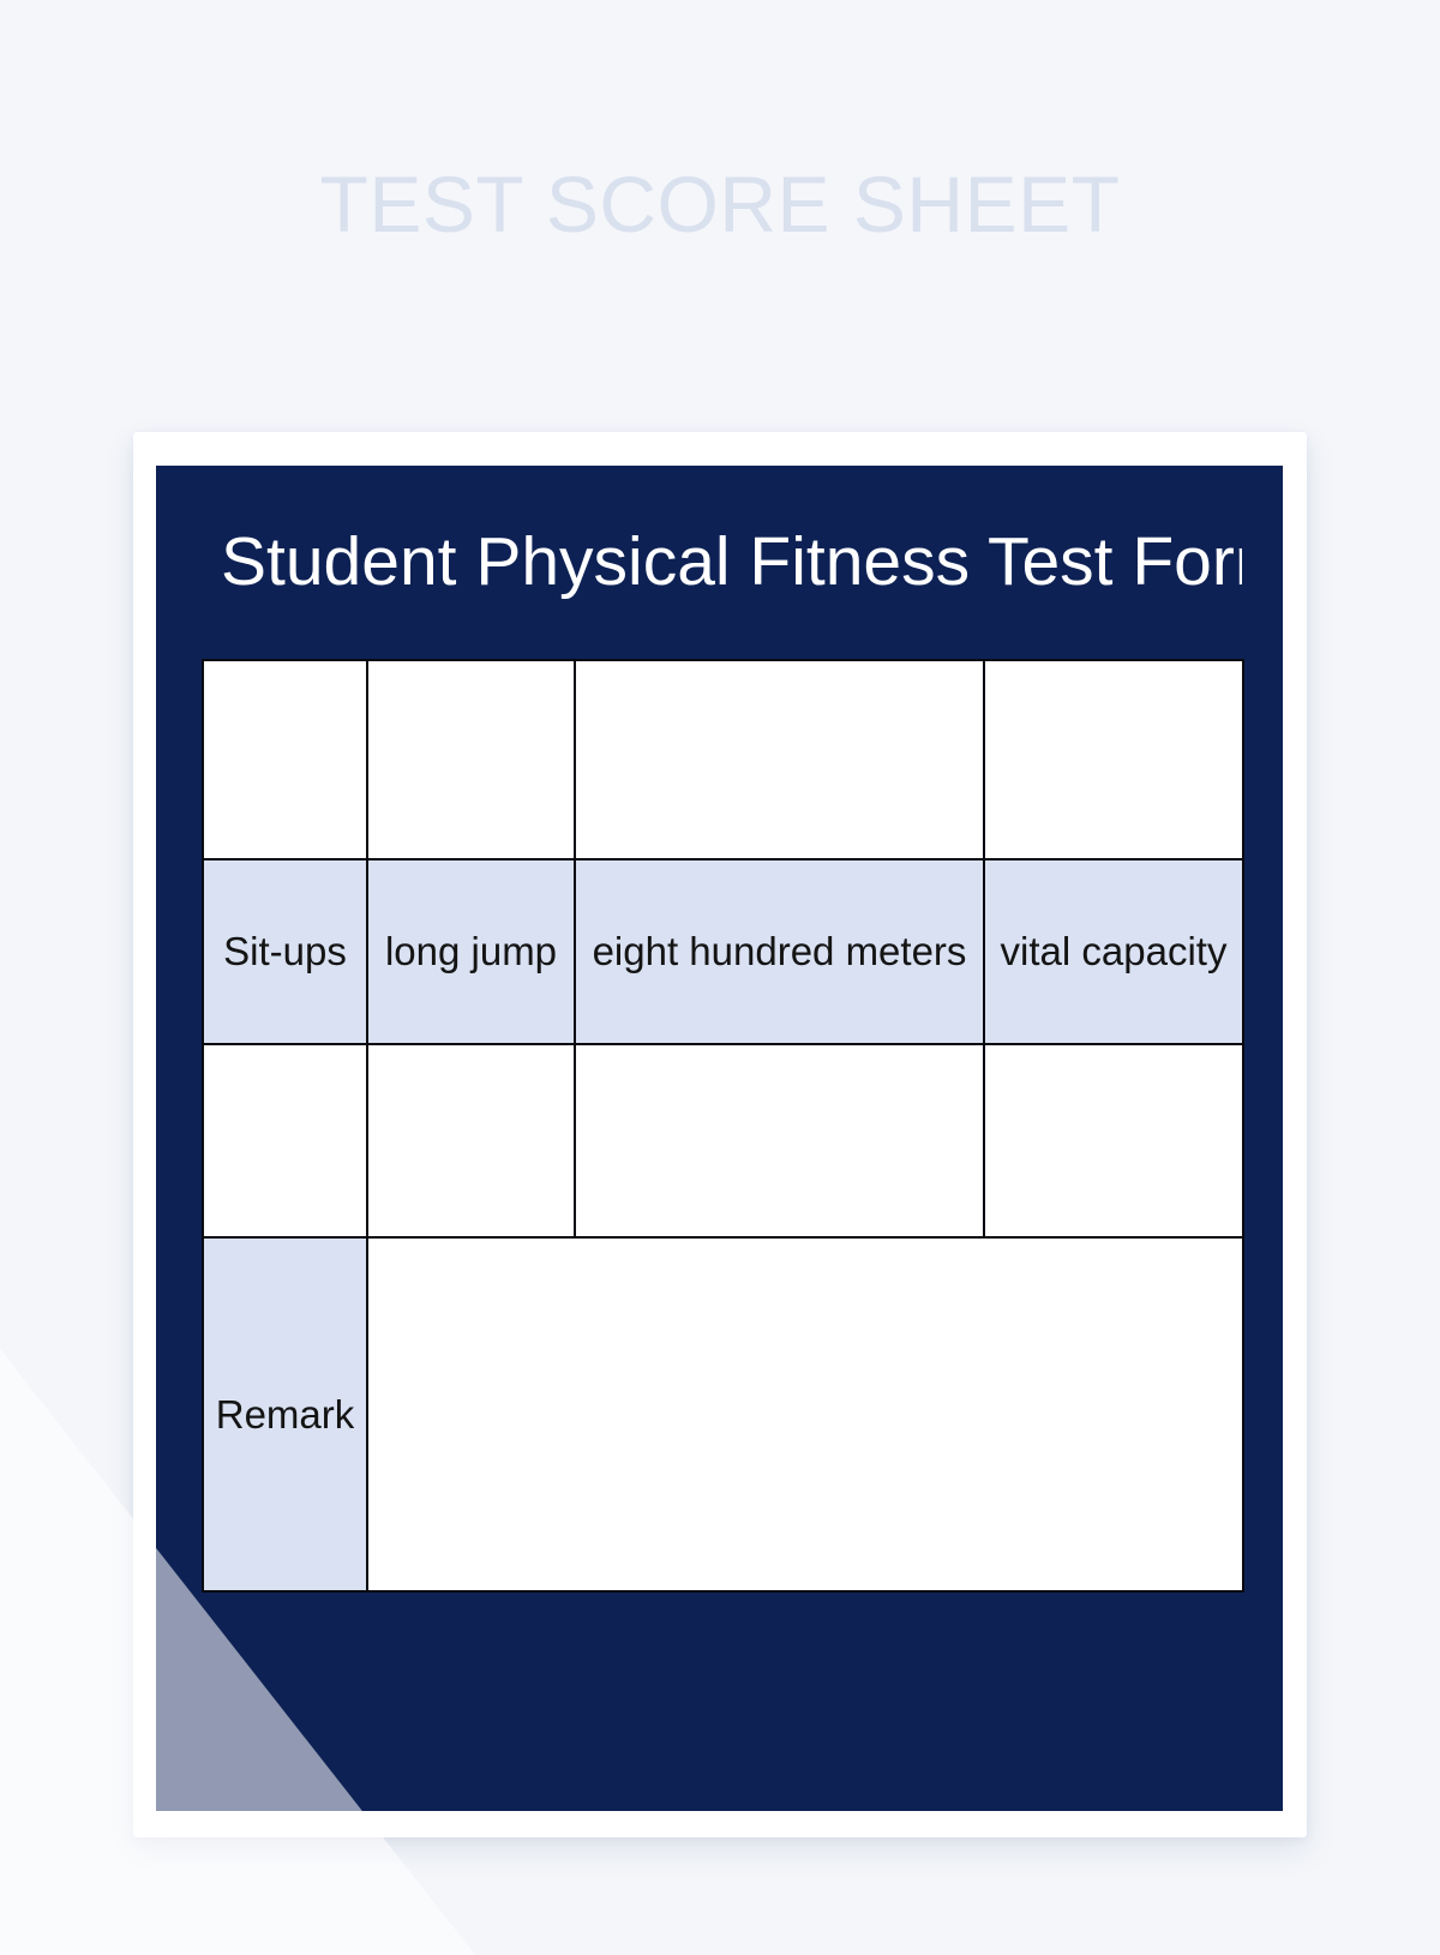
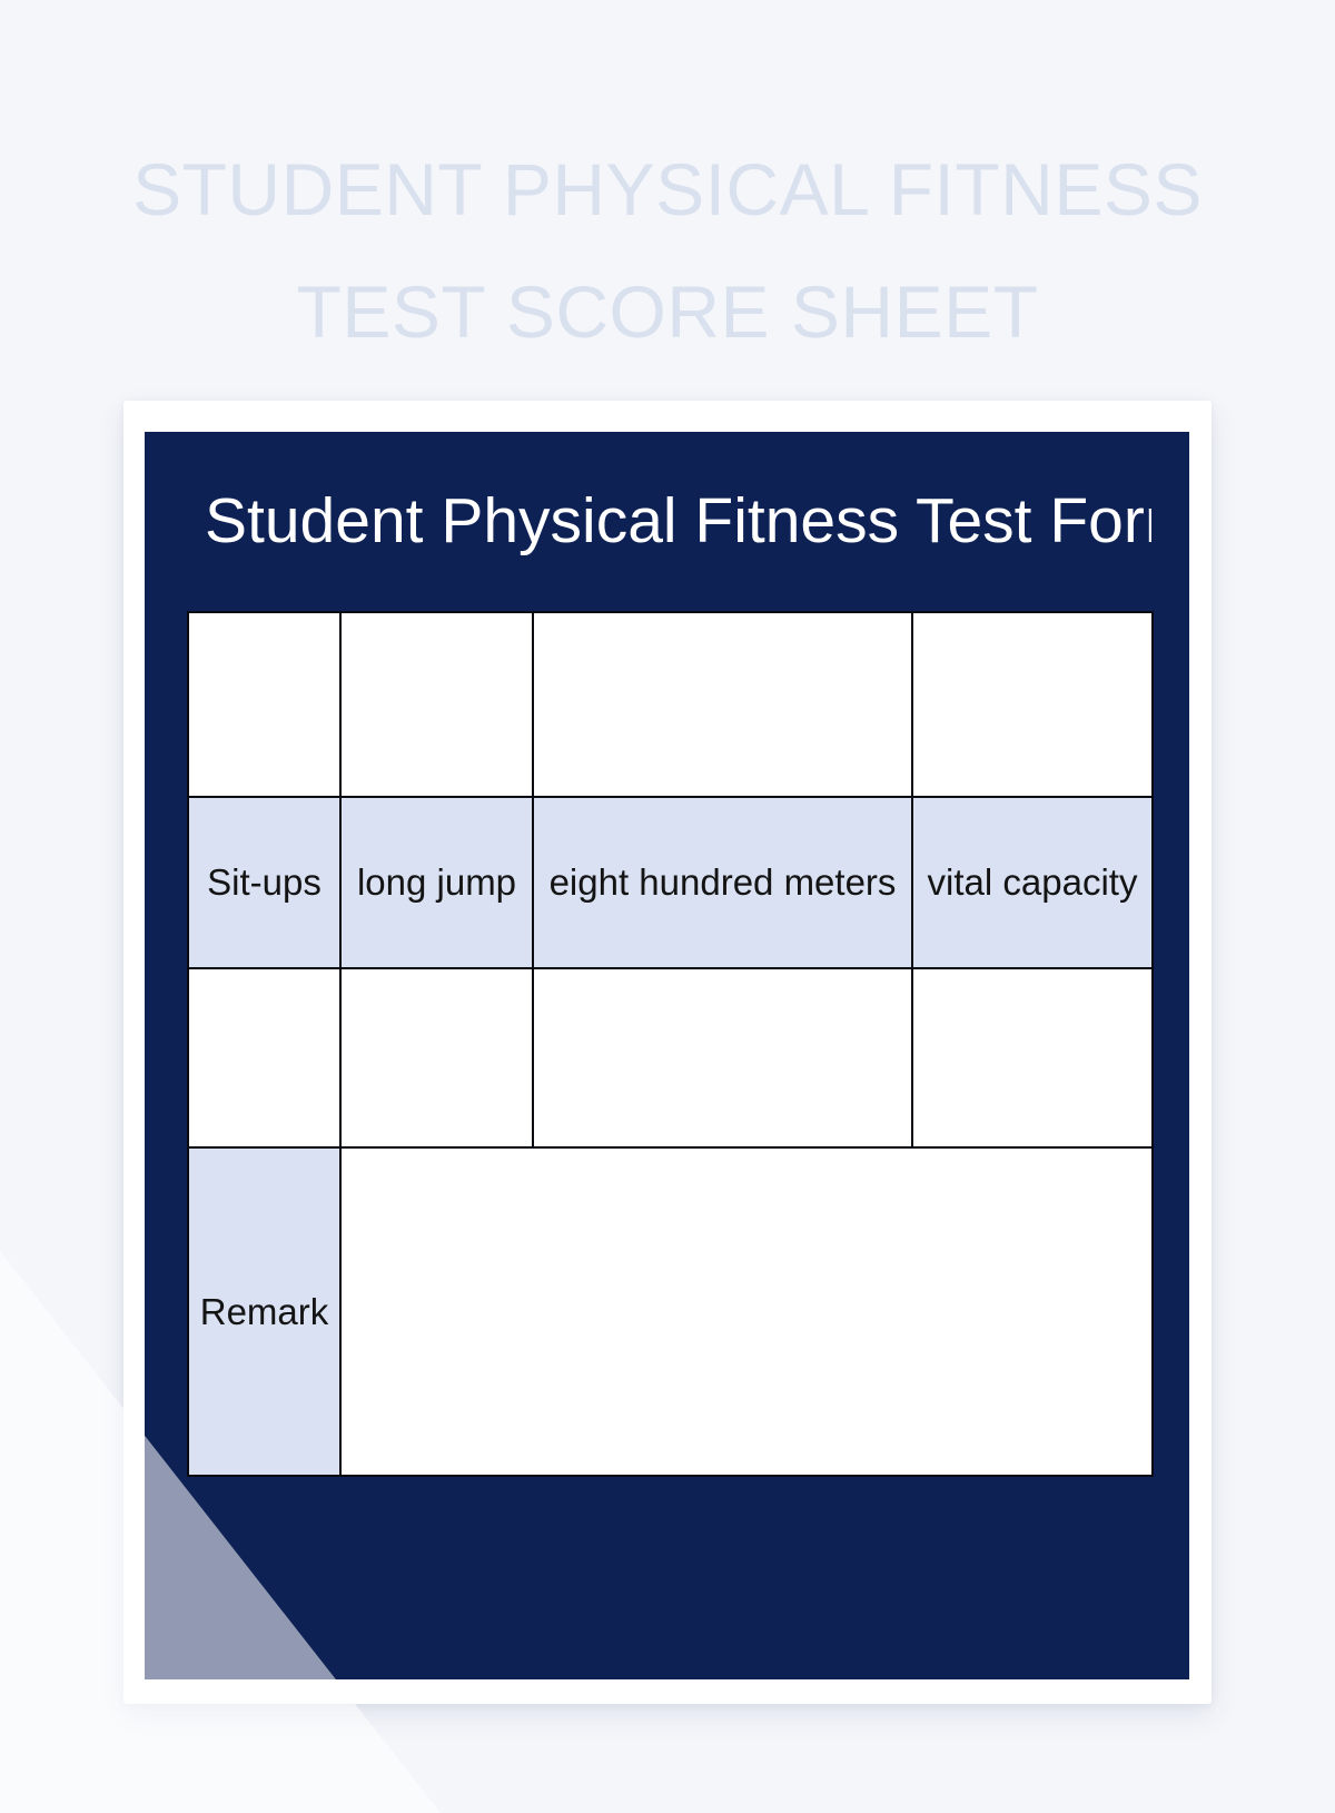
+ STUDENT PHYSICAL FITNESS
  TEST SCORE SHEET
  Student Physical Fitness Test For
  Sit-ups	long jump	eight hundred meters	vital capacity
  Remark
